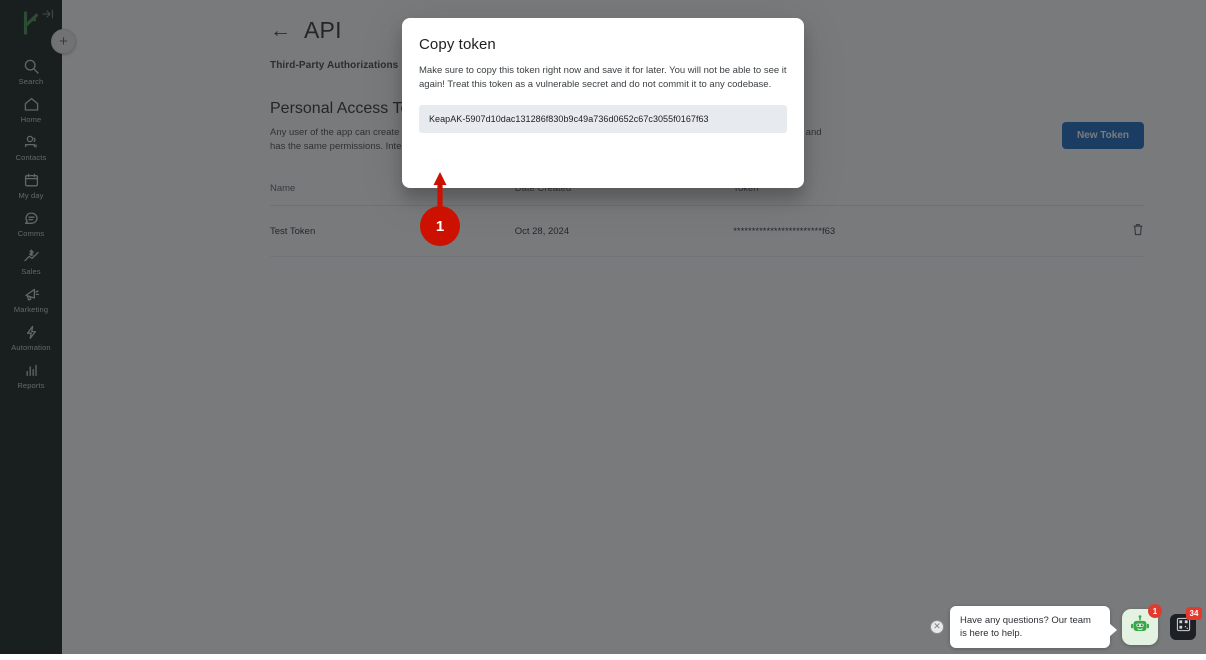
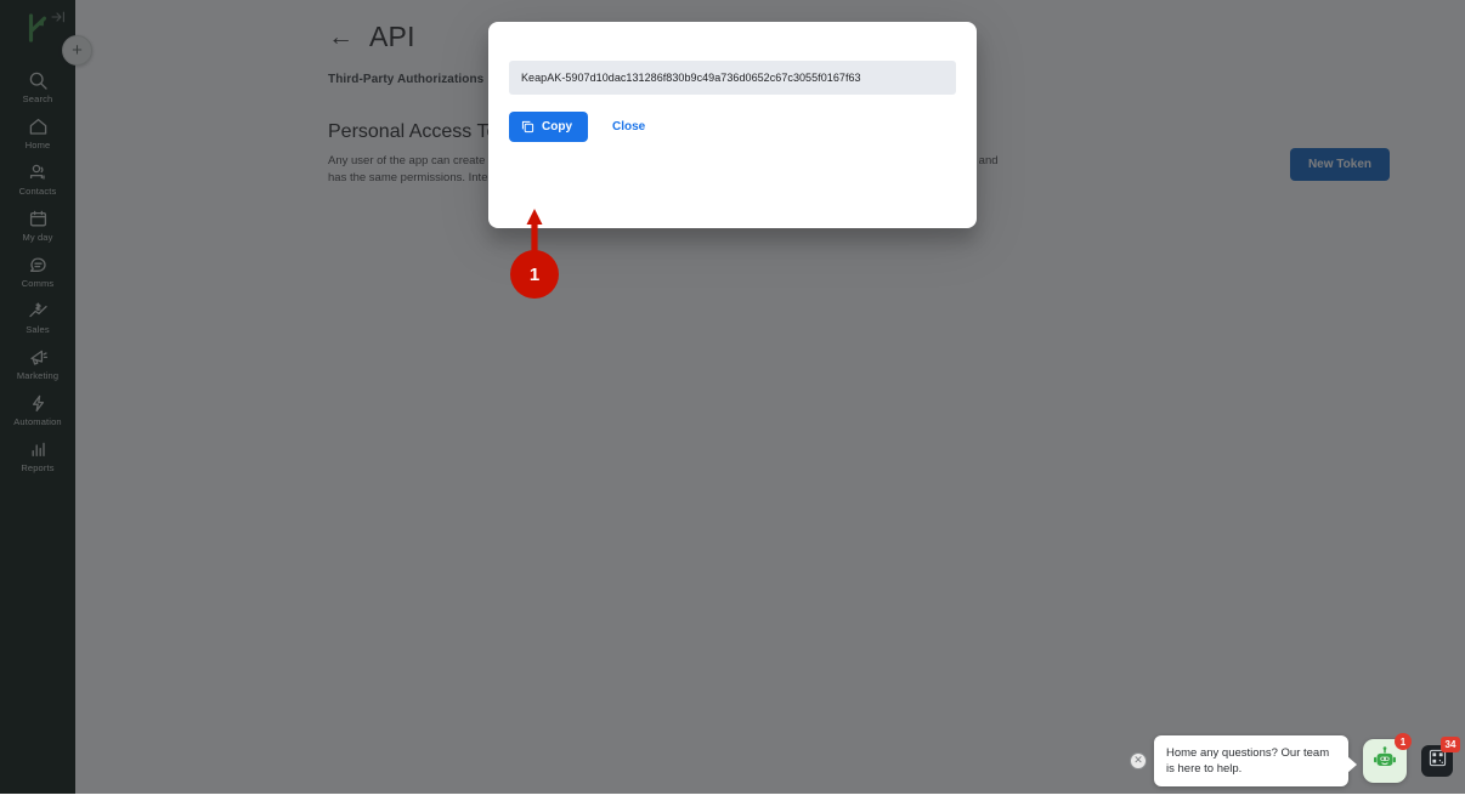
  Search
  Home
  Contacts
  My day
  Comms
  Sales
  Marketing
  Automation
  Reports
  +
  ←
  API
  Third-Party Authorizations
  Personal Access T
  New Token
- Name	Date Created	Token
- Test Token	Oct 28, 2024	************************f63
- Copy token
- Make sure to copy this token right now and save it for later. You will not be able to see it again! Treat this token as a vulnerable secret and do not commit it to any codebase.
  KeapAK-5907d10dac131286f830b9c49a736d0652c67c3055f0167f63
+ Copy
+ Close
  1
  ✕
- Have any questions? Our team is here to help.
+ Home any questions? Our team is here to help.
  1
  34
